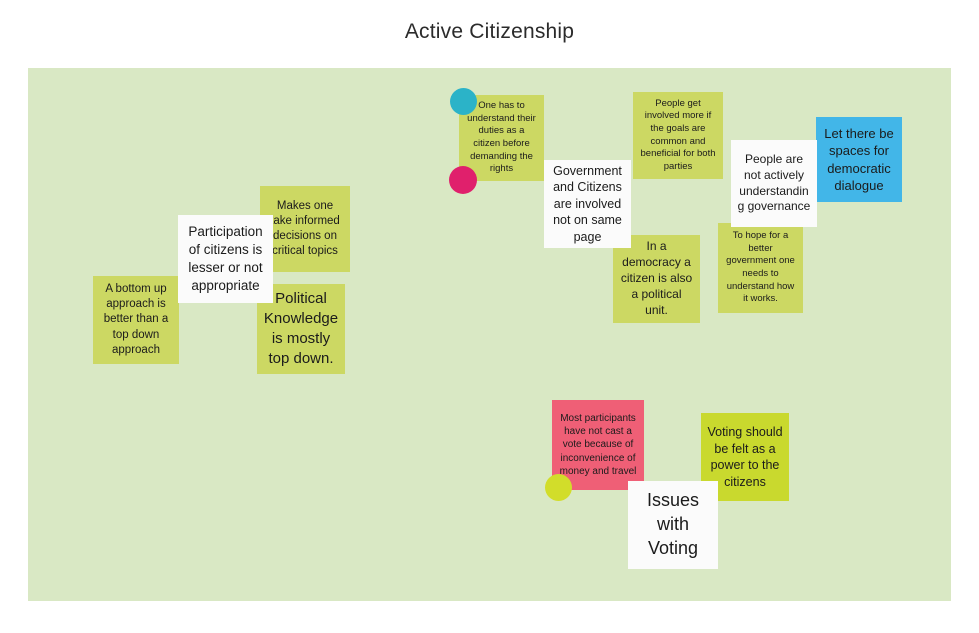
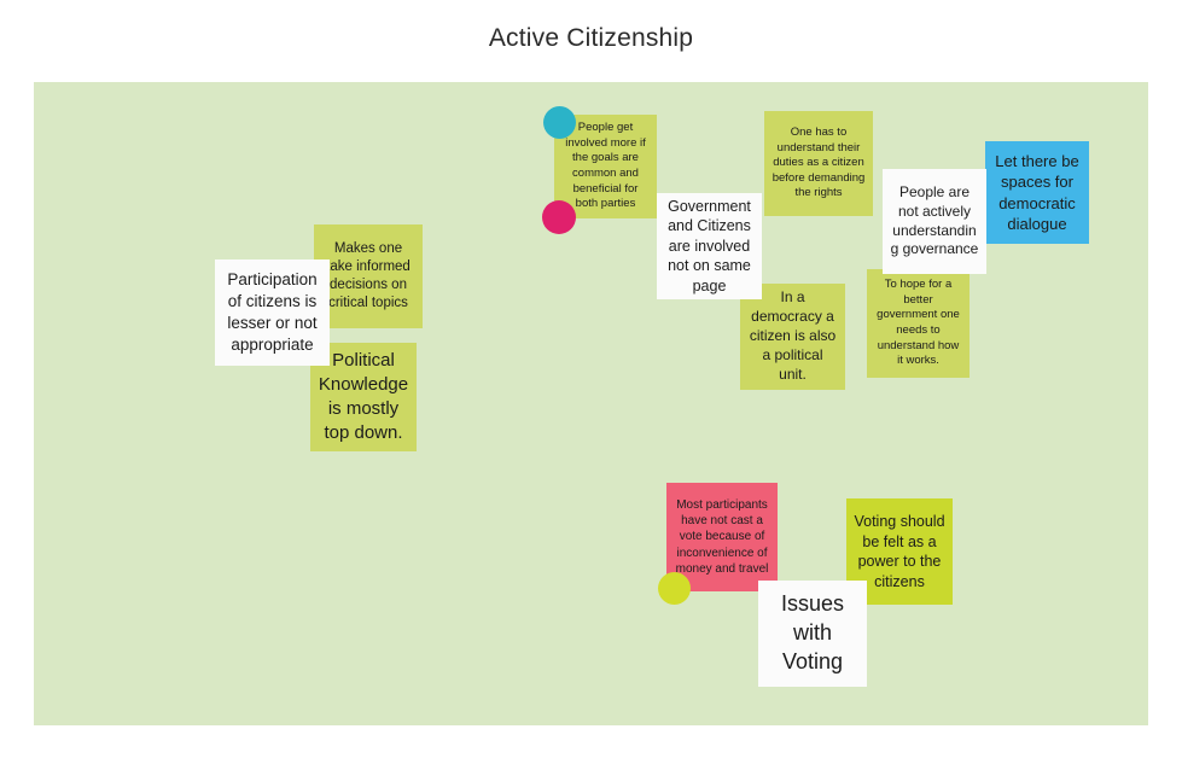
  Active Citizenship
- A bottom up approach is better than a top down approach
  Participation of citizens is lesser or not appropriate
  Makes one ake informed decisions on critical topics
  Political Knowledge is mostly top down.
- One has to understand their duties as a citizen before demanding the rights
+ People get involved more if the goals are common and beneficial for both parties
  Government and Citizens are involved not on same page
  In a democracy a citizen is also a political unit.
- People get involved more if the goals are common and beneficial for both parties
+ One has to understand their duties as a citizen before demanding the rights
  People are not actively understanding governance
  To hope for a better government one needs to understand how it works.
  Let there be spaces for democratic dialogue
  Most participants have not cast a vote because of inconvenience of money and travel
  Issues with Voting
  Voting should be felt as a power to the citizens
